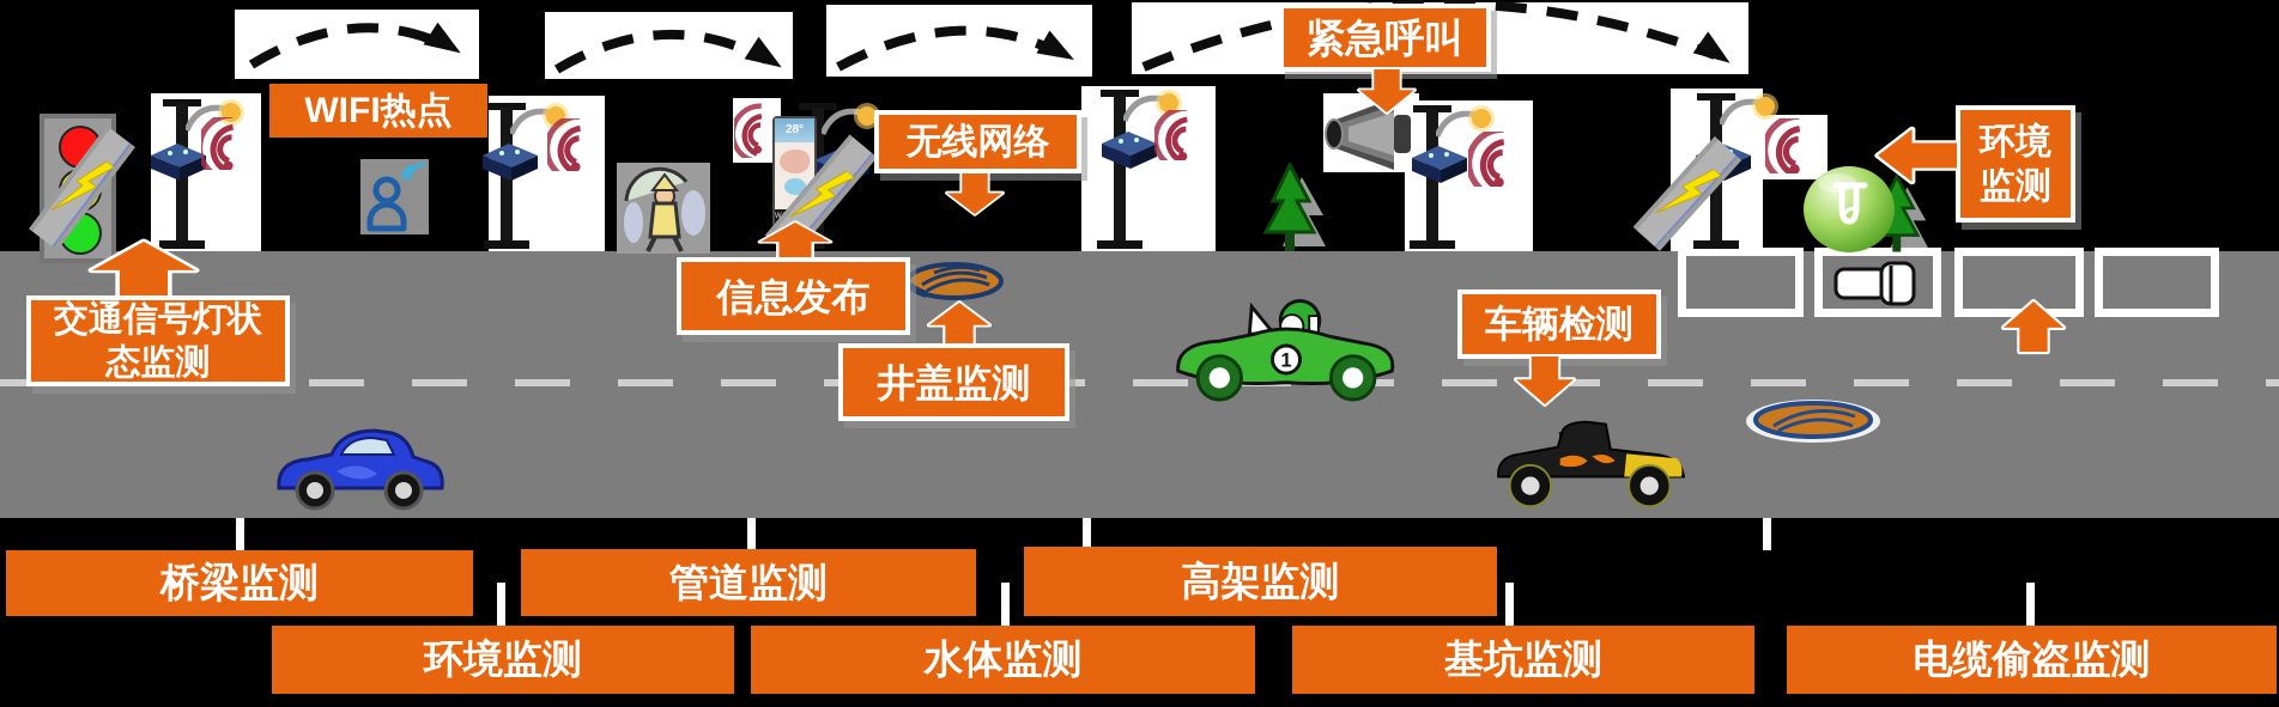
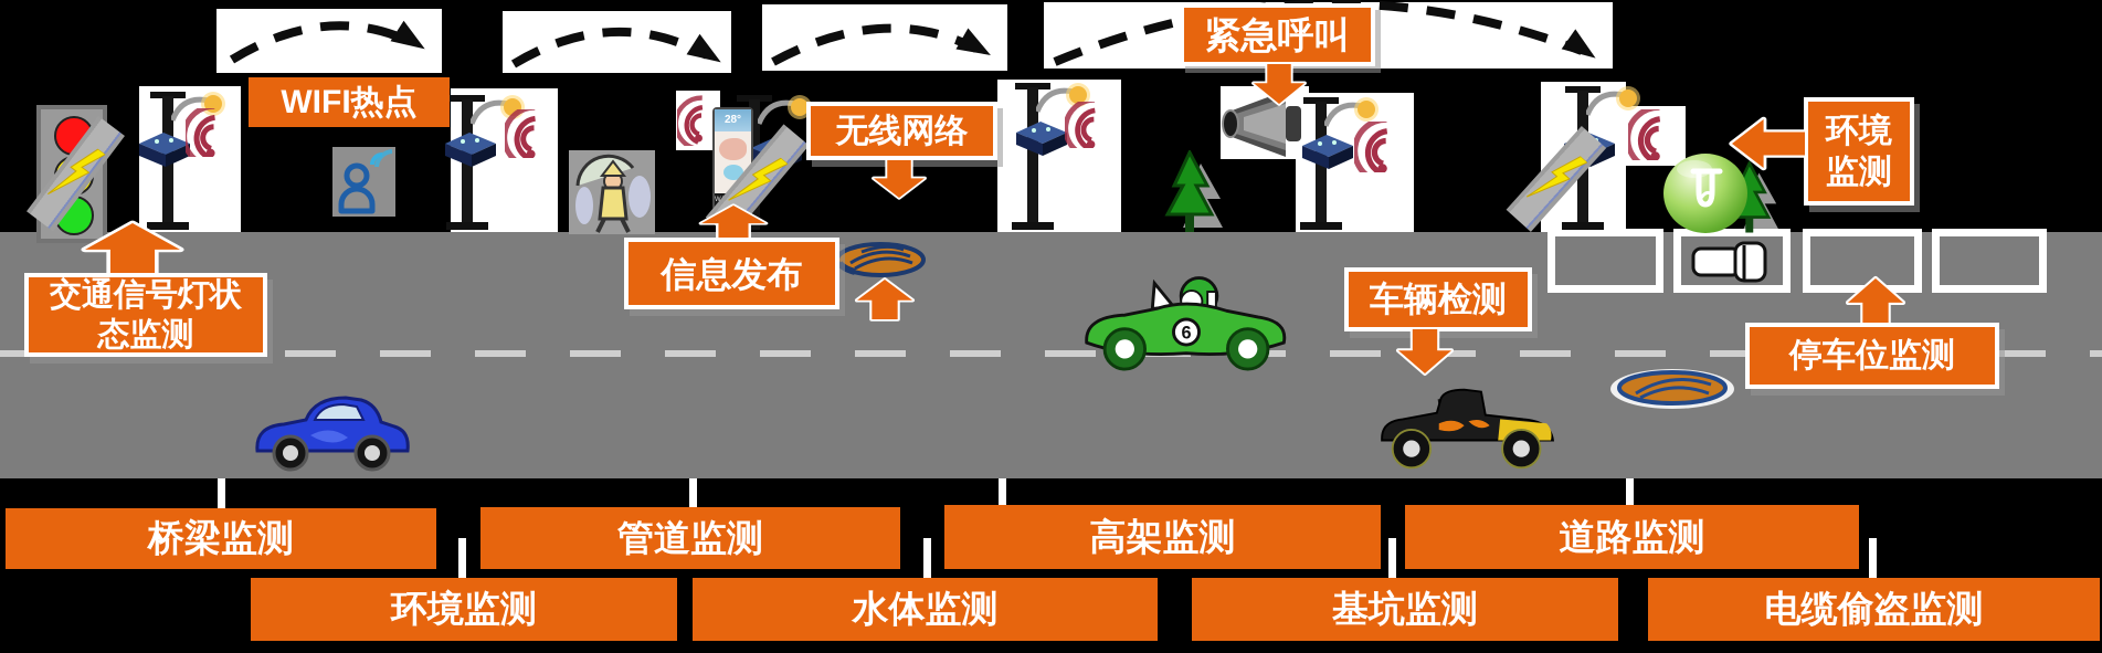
  28°
- 1
+ 6
  WIFI热点
  交通信号灯状
  态监测
  信息发布
- 井盖监测
  无线网络
  紧急呼叫
  车辆检测
+ 停车位监测
  环境
  监测
  桥梁监测
  管道监测
  高架监测
+ 道路监测
  环境监测
  水体监测
  基坑监测
  电缆偷盗监测
